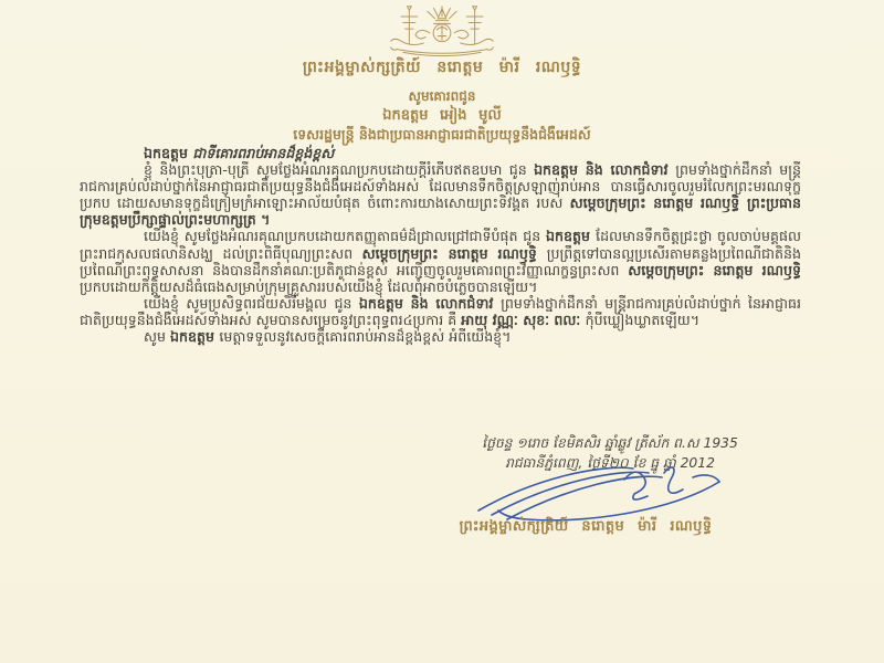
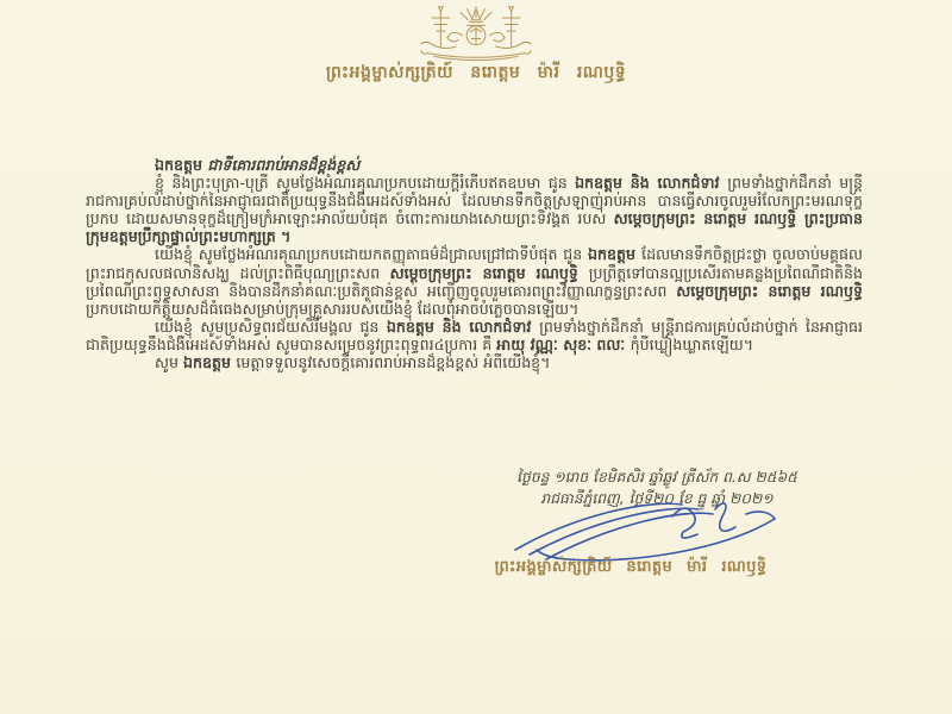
  ព្រះអង្គម្ចាស់ក្សត្រិយ៍ នរោត្តម ម៉ារី រណឫទ្ធិ
- សូមគោរពជូន
- ឯកឧត្តម អៀង មូលី
- ទេសរដ្ឋមន្ត្រី និងជាប្រធានអាជ្ញាធរជាតិប្រយុទ្ធនឹងជំងឺអេដស៍
  ឯកឧត្តម ជាទីគោរពរាប់អានដ៏ខ្ពង់ខ្ពស់
  ខ្ញុំ និងព្រះបុត្រា-បុត្រី សូមថ្លែងអំណរគុណប្រកបដោយក្តីរំភើបឥតឧបមា ជូន ឯកឧត្តម និង លោកជំទាវ ព្រមទាំងថ្នាក់ដឹកនាំ មន្ត្រីរាជការគ្រប់លំដាប់ថ្នាក់នៃអាជ្ញាធរជាតិប្រយុទ្ធនឹងជំងឺអេដស៍ទាំងអស់ ដែលមានទឹកចិត្តស្រឡាញ់រាប់អាន បានធ្វើសារចូលរួមរំលែកព្រះមរណទុក្ខប្រកប ដោយសមានទុក្ខដ៏ក្រៀមក្រំអាឡោះអាល័យបំផុត ចំពោះការយាងសោយព្រះទិវង្គត របស់ សម្តេចក្រុមព្រះ នរោត្តម រណឫទ្ធិ ព្រះប្រធានក្រុមឧត្តមប្រឹក្សាផ្ទាល់ព្រះមហាក្សត្រ ។
  យើងខ្ញុំ សូមថ្លែងអំណរគុណប្រកបដោយកតញ្ញុតាធម៌ដ៏ជ្រាលជ្រៅជាទីបំផុត ជូន ឯកឧត្តម ដែលមានទឹកចិត្តជ្រះថ្លា ចូលចាប់មគ្គផលព្រះរាជកុសលផលានិសង្ឃ ដល់ព្រះពិធីបុណ្យព្រះសព សម្តេចក្រុមព្រះ នរោត្តម រណឫទ្ធិ ប្រព្រឹត្តទៅបានល្អប្រសើរតាមគន្លងប្រពៃណីជាតិនិងប្រពៃណីព្រះពុទ្ធសាសនា និងបានដឹកនាំគណៈប្រតិភូជាន់ខ្ពស់ អញ្ជើញចូលរួមគោរពព្រះវិញ្ញាណក្ខន្ធព្រះសព សម្តេចក្រុមព្រះ នរោត្តម រណឫទ្ធិ ប្រកបដោយកិត្តិយសដ៏ធំធេងសម្រាប់ក្រុមគ្រួសាររបស់យើងខ្ញុំ ដែលពុំអាចបំភ្លេចបានឡើយ។
  យើងខ្ញុំ សូមប្រសិទ្ធពរជ័យសិរីមង្គល ជូន ឯកឧត្តម និង លោកជំទាវ ព្រមទាំងថ្នាក់ដឹកនាំ មន្ត្រីរាជការគ្រប់លំដាប់ថ្នាក់ នៃអាជ្ញាធរជាតិប្រយុទ្ធនឹងជំងឺអេដស៍ទាំងអស់ សូមបានសម្រេចនូវព្រះពុទ្ធពរ៤ប្រការ គឺ អាយុ វណ្ណៈ សុខៈ ពលៈ កុំបីឃ្លៀងឃ្លាតឡើយ។
  សូម ឯកឧត្តម មេត្តាទទួលនូវសេចក្តីគោរពរាប់អានដ៏ខ្ពង់ខ្ពស់ អំពីយើងខ្ញុំ។
- ថ្ងៃចន្ទ ១រោច ខែមិគសិរ ឆ្នាំឆ្លូវ ត្រីស័ក ព.ស 1935
+ ថ្ងៃចន្ទ ១រោច ខែមិគសិរ ឆ្នាំឆ្លូវ ត្រីស័ក ព.ស ២៥៦៥
- រាជធានីភ្នំពេញ, ថ្ងៃទី២០ ខែ ធ្នូ ឆ្នាំ 2012
+ រាជធានីភ្នំពេញ, ថ្ងៃទី២០ ខែ ធ្នូ ឆ្នាំ ២០២១
  ព្រះអង្គម្ចាស់ក្សត្រិយ៍ នរោត្តម ម៉ារី រណឫទ្ធិ
